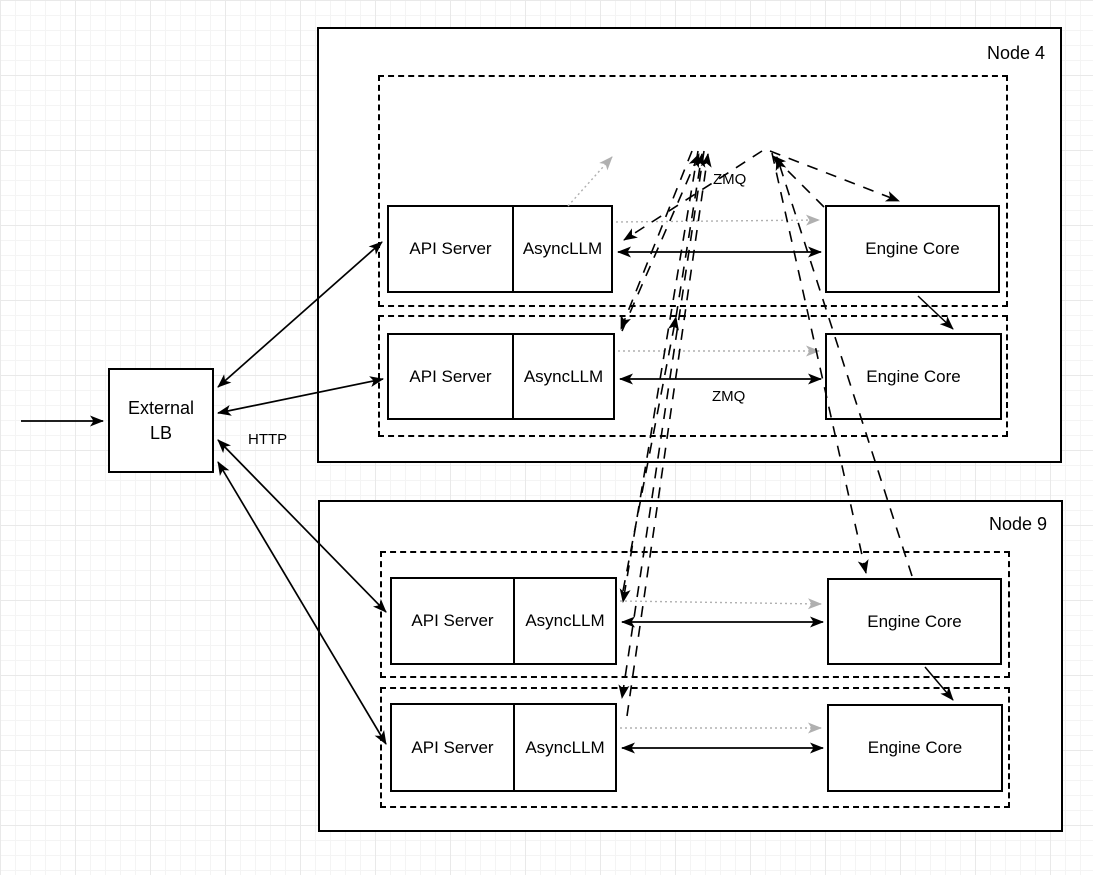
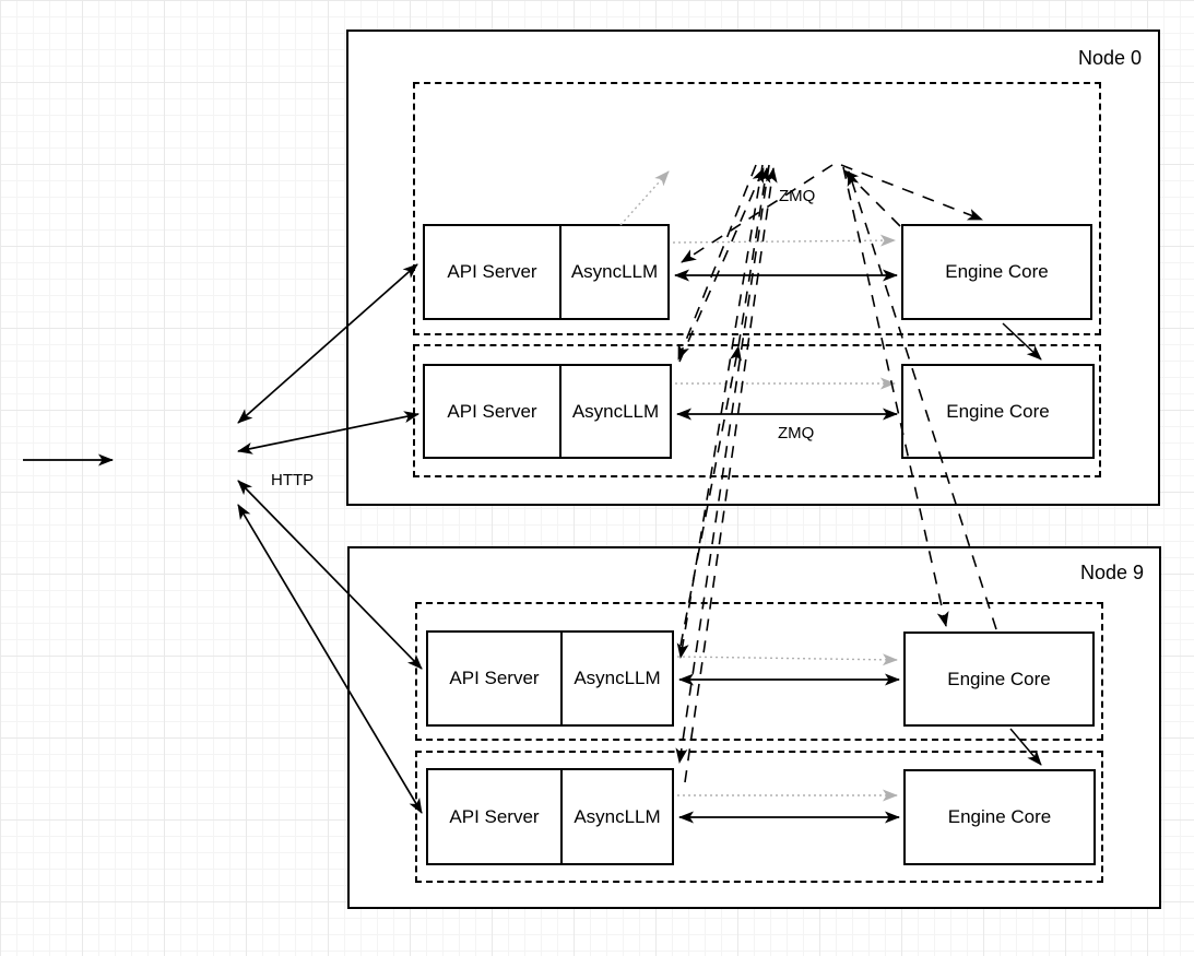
- Node 4
+ Node 0
  Node 9
- External
- LB
  API Server
  AsyncLLM
  Engine Core
  API Server
  AsyncLLM
  Engine Core
  API Server
  AsyncLLM
  Engine Core
  API Server
  AsyncLLM
  Engine Core
  HTTP
  ZMQ
  ZMQ
